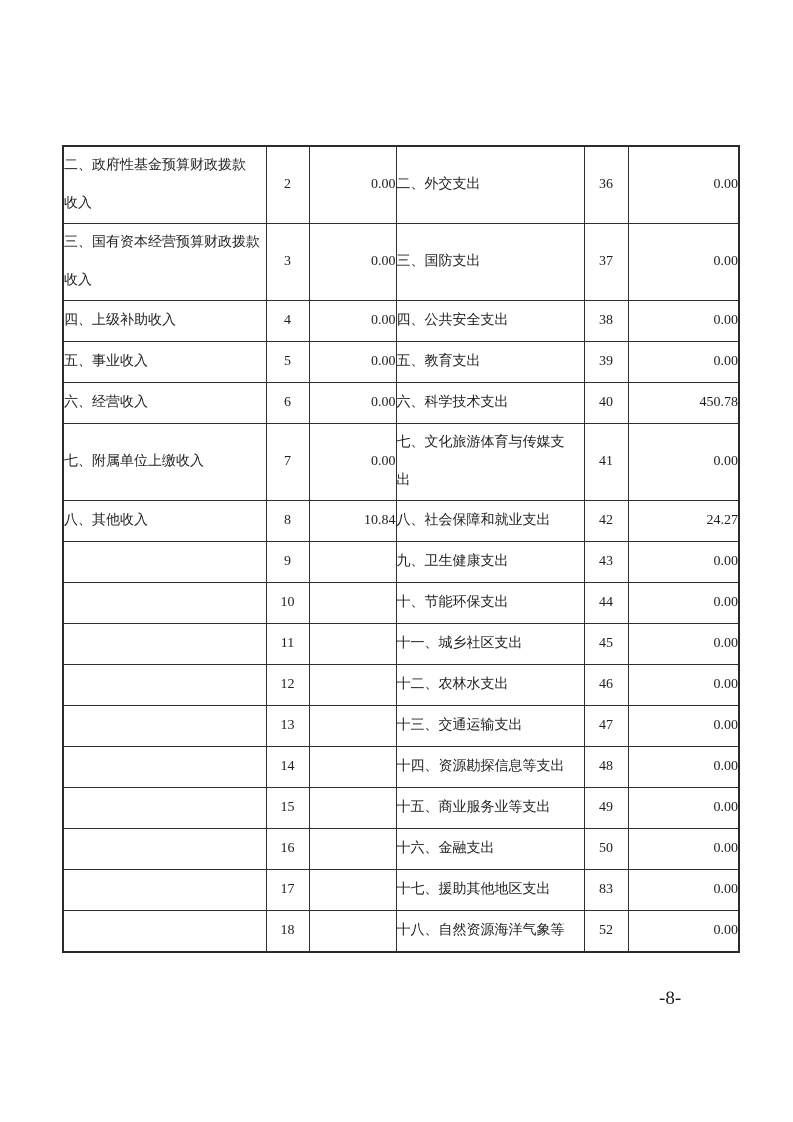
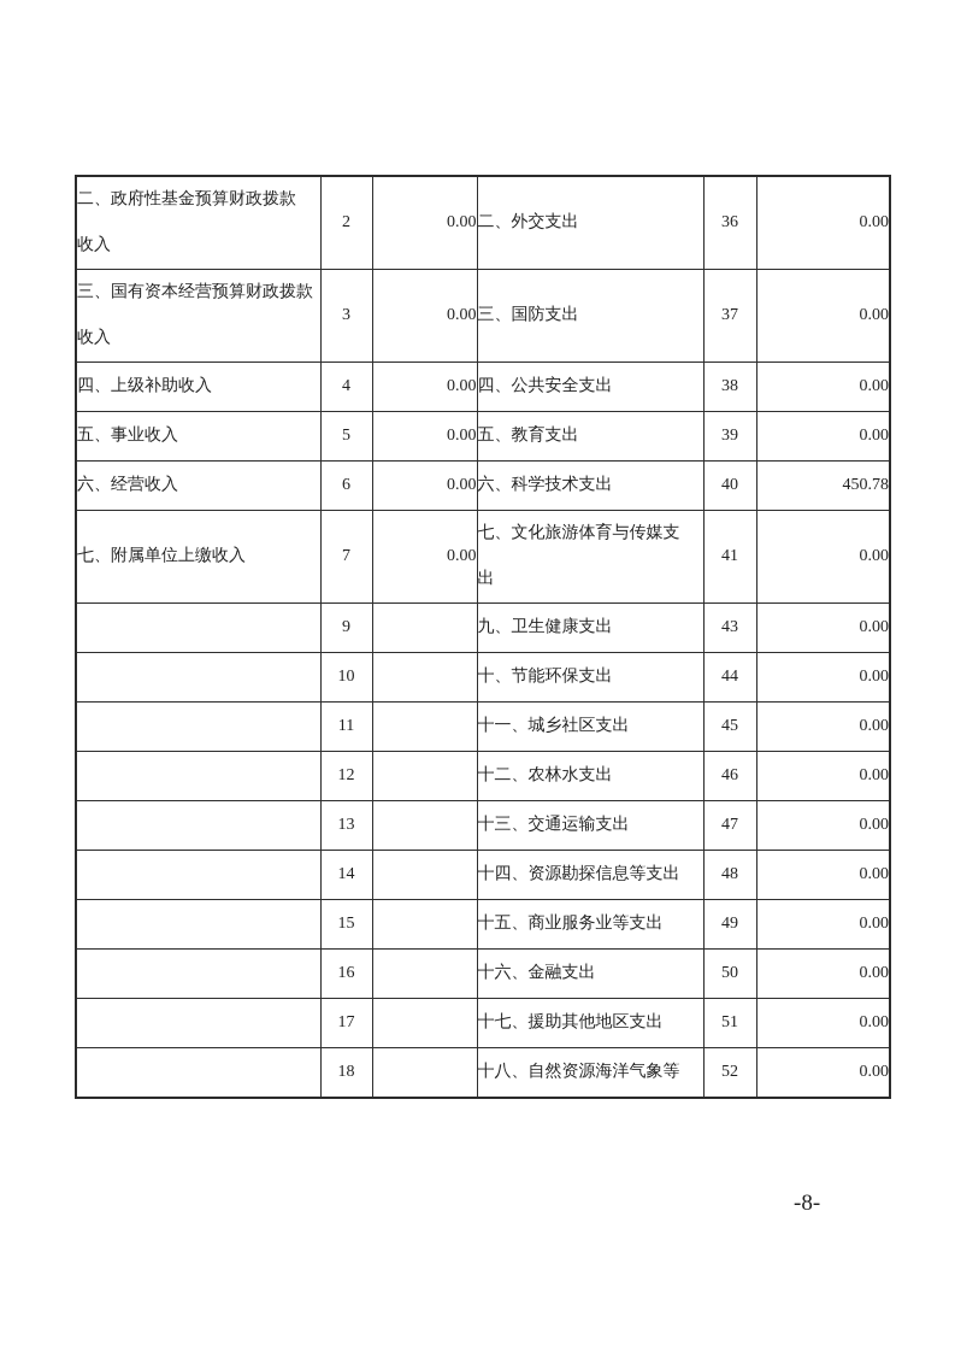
  二、政府性基金预算财政拨款 收入	2	0.00	二、外交支出	36	0.00
  三、国有资本经营预算财政拨款 收入	3	0.00	三、国防支出	37	0.00
  四、上级补助收入	4	0.00	四、公共安全支出	38	0.00
  五、事业收入	5	0.00	五、教育支出	39	0.00
  六、经营收入	6	0.00	六、科学技术支出	40	450.78
  七、附属单位上缴收入	7	0.00	七、文化旅游体育与传媒支 出	41	0.00
- 八、其他收入	8	10.84	八、社会保障和就业支出	42	24.27
  	9		九、卫生健康支出	43	0.00
  	10		十、节能环保支出	44	0.00
  	11		十一、城乡社区支出	45	0.00
  	12		十二、农林水支出	46	0.00
  	13		十三、交通运输支出	47	0.00
  	14		十四、资源勘探信息等支出	48	0.00
  	15		十五、商业服务业等支出	49	0.00
  	16		十六、金融支出	50	0.00
- 	17		十七、援助其他地区支出	83	0.00
+ 	17		十七、援助其他地区支出	51	0.00
  	18		十八、自然资源海洋气象等	52	0.00
  -8-
